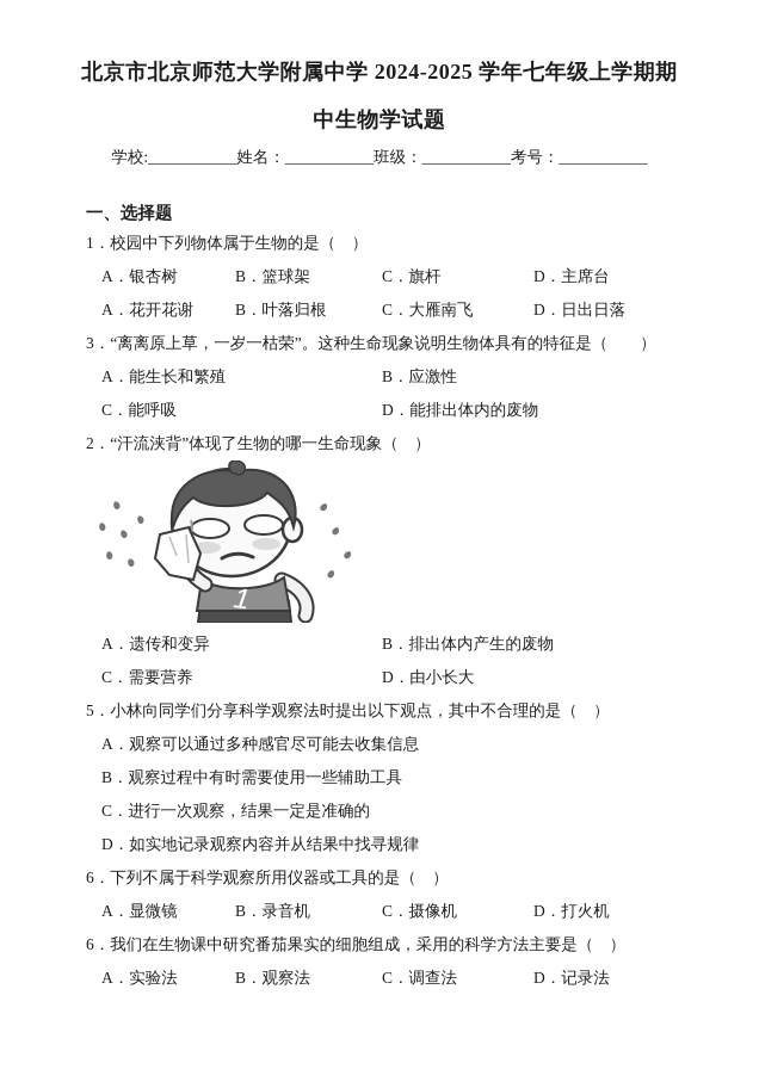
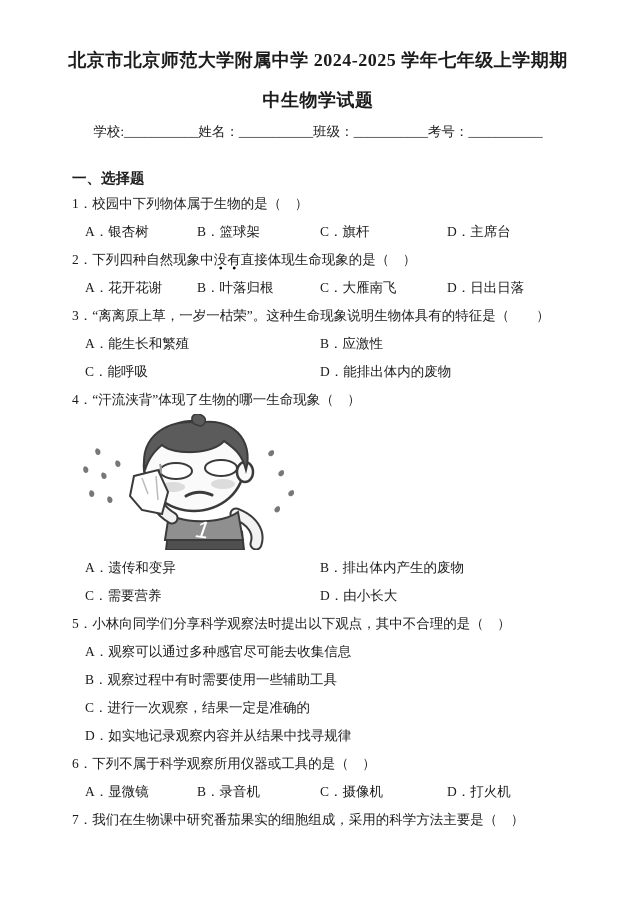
  北京市北京师范大学附属中学 2024-2025 学年七年级上学期期
  中生物学试题
  学校:___________姓名：___________班级：___________考号：___________
  一、选择题
  1．校园中下列物体属于生物的是（ ）
  A．银杏树 B．篮球架 C．旗杆 D．主席台
+ 2．下列四种自然现象中没有直接体现生命现象的是（ ）
  A．花开花谢 B．叶落归根 C．大雁南飞 D．日出日落
  3．“离离原上草，一岁一枯荣”。这种生命现象说明生物体具有的特征是（ ）
  A．能生长和繁殖 B．应激性
  C．能呼吸 D．能排出体内的废物
- 2．“汗流浃背”体现了生物的哪一生命现象（ ）
+ 4．“汗流浃背”体现了生物的哪一生命现象（ ）
  A．遗传和变异 B．排出体内产生的废物
  C．需要营养 D．由小长大
  5．小林向同学们分享科学观察法时提出以下观点，其中不合理的是（ ）
  A．观察可以通过多种感官尽可能去收集信息
  B．观察过程中有时需要使用一些辅助工具
  C．进行一次观察，结果一定是准确的
  D．如实地记录观察内容并从结果中找寻规律
  6．下列不属于科学观察所用仪器或工具的是（ ）
  A．显微镜 B．录音机 C．摄像机 D．打火机
- 6．我们在生物课中研究番茄果实的细胞组成，采用的科学方法主要是（ ）
+ 7．我们在生物课中研究番茄果实的细胞组成，采用的科学方法主要是（ ）
- A．实验法 B．观察法 C．调查法 D．记录法
